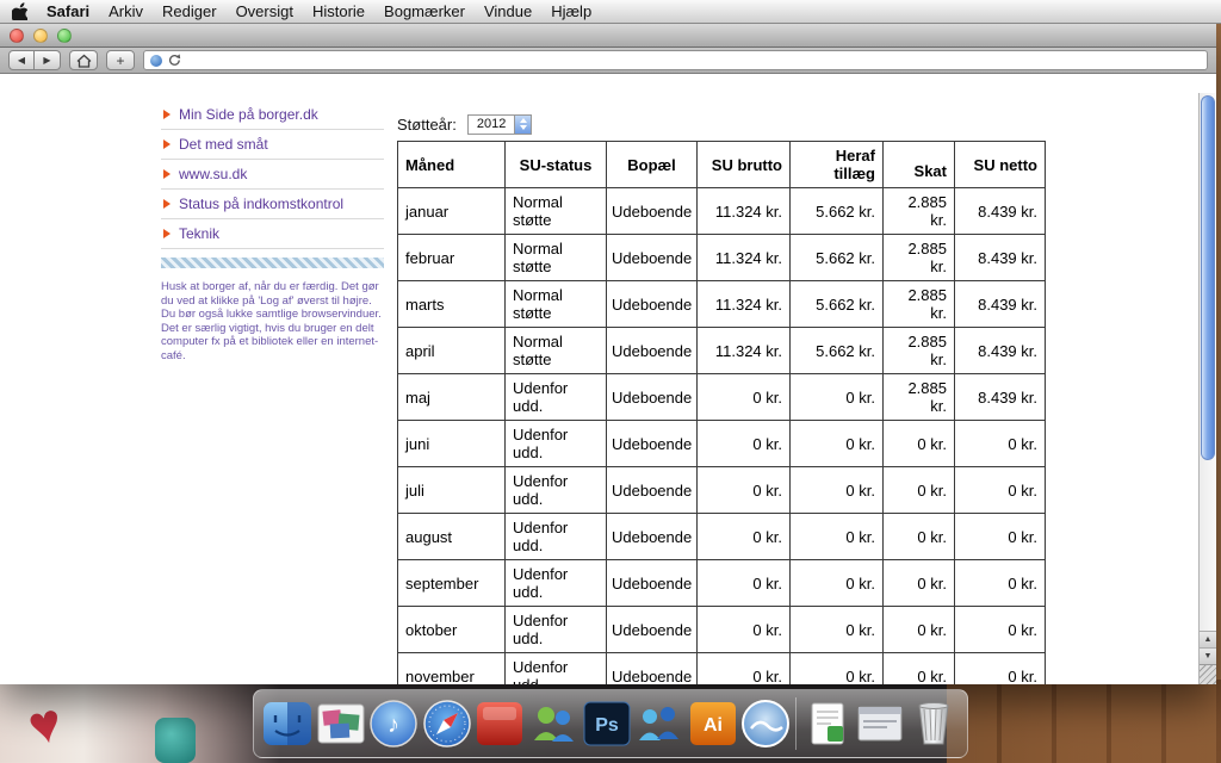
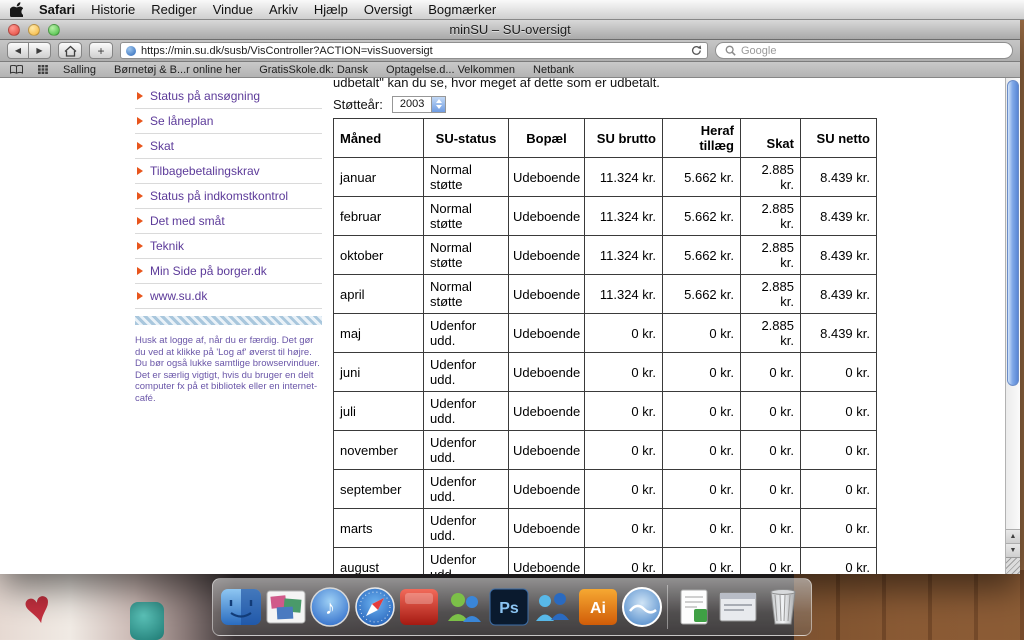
  Safari
- Arkiv
+ Historie
  Rediger
- Oversigt
+ Vindue
- Historie
+ Arkiv
- Bogmærker
+ Hjælp
- Vindue
+ Oversigt
- Hjælp
+ Bogmærker
+ minSU – SU-oversigt
  ◀
  ▶
  +
+ https://min.su.dk/susb/VisController?ACTION=visSuoversigt
+ Google
+ Salling
+ Børnetøj & B...r online her
+ GratisSkole.dk: Dansk
+ Optagelse.d... Velkommen
+ Netbank
+ udbetalt" kan du se, hvor meget af dette som er udbetalt.
+ Status på ansøgning
+ Se låneplan
+ Skat
+ Tilbagebetalingskrav
- Min Side på borger.dk
+ Status på indkomstkontrol
  Det med småt
- www.su.dk
+ Teknik
- Status på indkomstkontrol
+ Min Side på borger.dk
- Teknik
+ www.su.dk
- Husk at borger af, når du er færdig. Det gør du ved at klikke på 'Log af' øverst til højre. Du bør også lukke samtlige browservinduer. Det er særlig vigtigt, hvis du bruger en delt computer fx på et bibliotek eller en internet-café.
+ Husk at logge af, når du er færdig. Det gør du ved at klikke på 'Log af' øverst til højre. Du bør også lukke samtlige browservinduer. Det er særlig vigtigt, hvis du bruger en delt computer fx på et bibliotek eller en internet-café.
  Støtteår:
- 2012
+ 2003
  Måned	SU-status	Bopæl	SU brutto	Heraf tillæg	Skat	SU netto
  januar	Normal støtte	Udeboende	11.324 kr.	5.662 kr.	2.885 kr.	8.439 kr.
  februar	Normal støtte	Udeboende	11.324 kr.	5.662 kr.	2.885 kr.	8.439 kr.
- marts	Normal støtte	Udeboende	11.324 kr.	5.662 kr.	2.885 kr.	8.439 kr.
+ oktober	Normal støtte	Udeboende	11.324 kr.	5.662 kr.	2.885 kr.	8.439 kr.
  april	Normal støtte	Udeboende	11.324 kr.	5.662 kr.	2.885 kr.	8.439 kr.
  maj	Udenfor udd.	Udeboende	0 kr.	0 kr.	2.885 kr.	8.439 kr.
  juni	Udenfor udd.	Udeboende	0 kr.	0 kr.	0 kr.	0 kr.
  juli	Udenfor udd.	Udeboende	0 kr.	0 kr.	0 kr.	0 kr.
- august	Udenfor udd.	Udeboende	0 kr.	0 kr.	0 kr.	0 kr.
+ november	Udenfor udd.	Udeboende	0 kr.	0 kr.	0 kr.	0 kr.
  september	Udenfor udd.	Udeboende	0 kr.	0 kr.	0 kr.	0 kr.
- oktober	Udenfor udd.	Udeboende	0 kr.	0 kr.	0 kr.	0 kr.
+ marts	Udenfor udd.	Udeboende	0 kr.	0 kr.	0 kr.	0 kr.
- november	Udenfor	Udeboende	0 kr.	0 kr.	0 kr.	0 kr.
+ august	Udenfor	Udeboende	0 kr.	0 kr.	0 kr.	0 kr.
  ♪
  Ps
  Ai
